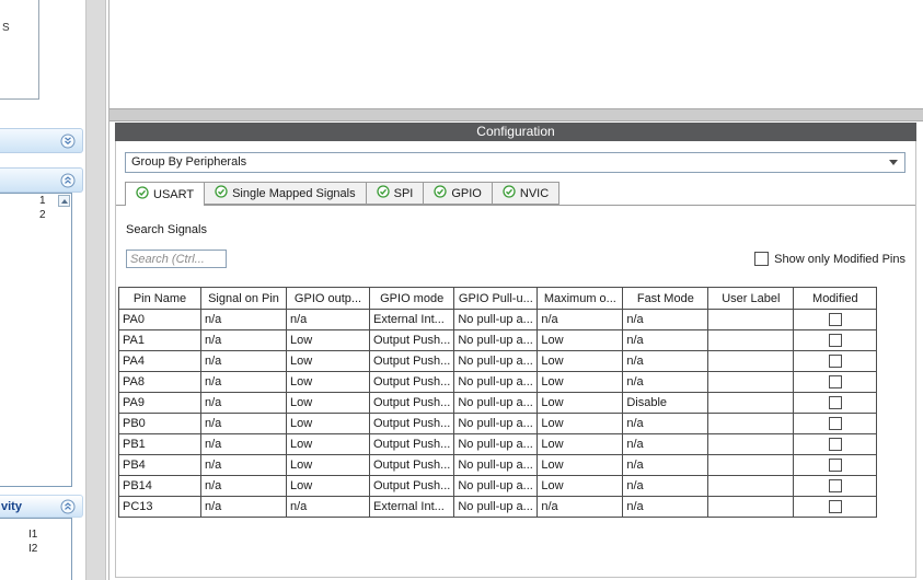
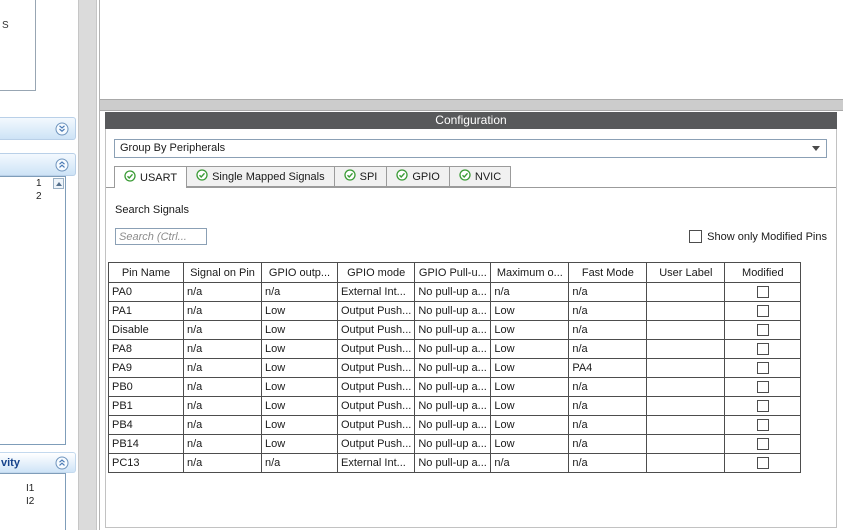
  S
  1
  2
  vity
  I1
  I2
  Configuration
  Group By Peripherals
  USART
  Single Mapped Signals
  SPI
  GPIO
  NVIC
  Search Signals
  Search (Ctrl...
  Show only Modified Pins
  Pin Name	Signal on Pin	GPIO outp...	GPIO mode	GPIO Pull-u...	Maximum o...	Fast Mode	User Label	Modified
  PA0	n/a	n/a	External Int...	No pull-up a...	n/a	n/a
  PA1	n/a	Low	Output Push...	No pull-up a...	Low	n/a
- PA4	n/a	Low	Output Push...	No pull-up a...	Low	n/a
+ Disable	n/a	Low	Output Push...	No pull-up a...	Low	n/a
  PA8	n/a	Low	Output Push...	No pull-up a...	Low	n/a
- PA9	n/a	Low	Output Push...	No pull-up a...	Low	Disable
+ PA9	n/a	Low	Output Push...	No pull-up a...	Low	PA4
  PB0	n/a	Low	Output Push...	No pull-up a...	Low	n/a
  PB1	n/a	Low	Output Push...	No pull-up a...	Low	n/a
  PB4	n/a	Low	Output Push...	No pull-up a...	Low	n/a
  PB14	n/a	Low	Output Push...	No pull-up a...	Low	n/a
  PC13	n/a	n/a	External Int...	No pull-up a...	n/a	n/a
